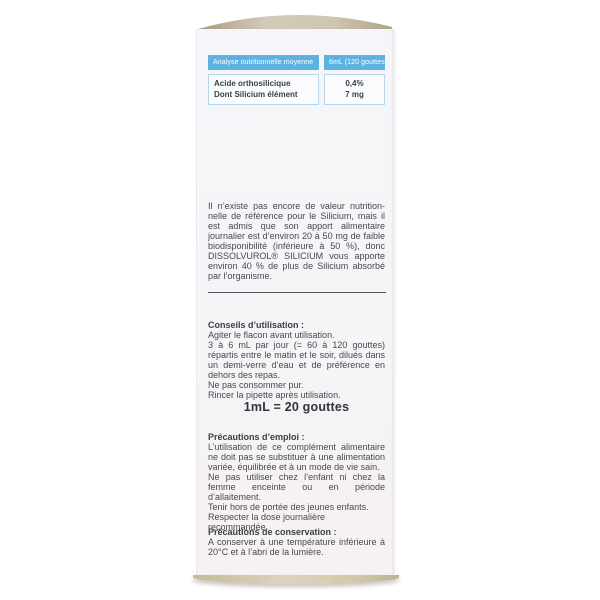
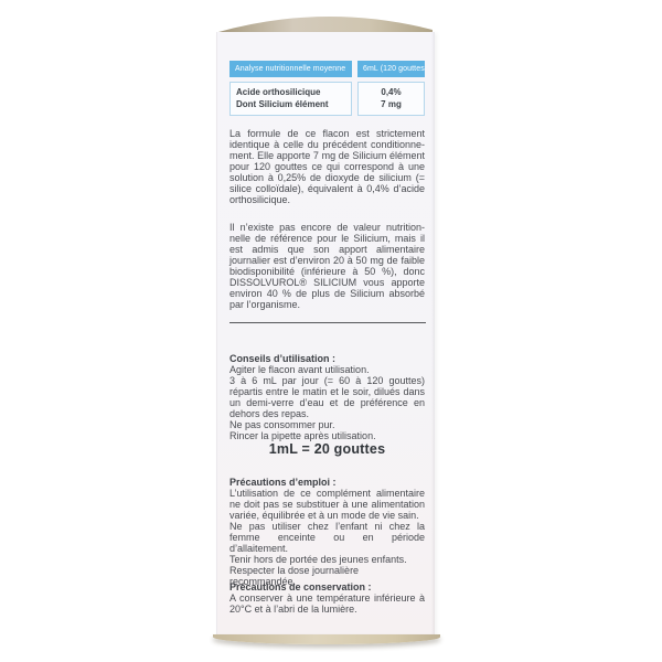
  Acide orthosilicique
  Dont Silicium élément
  0,4%
  7 mg
+ La formule de ce flacon est strictement identique à celle du précédent conditionne­ment. Elle apporte 7 mg de Silicium élément pour 120 gouttes ce qui correspond à une solution à 0,25% de dioxyde de silicium (= silice colloïdale), équivalent à 0,4% d’acide orthosilicique.
  Il n’existe pas encore de valeur nutrition­nelle de référence pour le Silicium, mais il est admis que son apport alimentaire journalier est d’environ 20 à 50 mg de faible biodisponibilité (inférieure à 50 %), donc DISSOLVUROL® SILICIUM vous apporte environ 40 % de plus de Silicium absorbé par l’organisme.
  Conseils d’utilisation :
  Agiter le flacon avant utilisation.
  3 à 6 mL par jour (= 60 à 120 gouttes) répartis entre le matin et le soir, dilués dans un demi-verre d’eau et de préférence en dehors des repas.
  Ne pas consommer pur.
  Rincer la pipette après utilisation.
  1mL = 20 gouttes
  Précautions d’emploi :
  L’utilisation de ce complément alimentaire ne doit pas se substituer à une alimentation variée, équilibrée et à un mode de vie sain.
  Ne pas utiliser chez l’enfant ni chez la femme enceinte ou en période d’allaitement.
  Tenir hors de portée des jeunes enfants.
  Respecter la dose journalière recommandée.
  Précautions de conservation :
  A conserver à une température inférieure à 20°C et à l’abri de la lumière.
